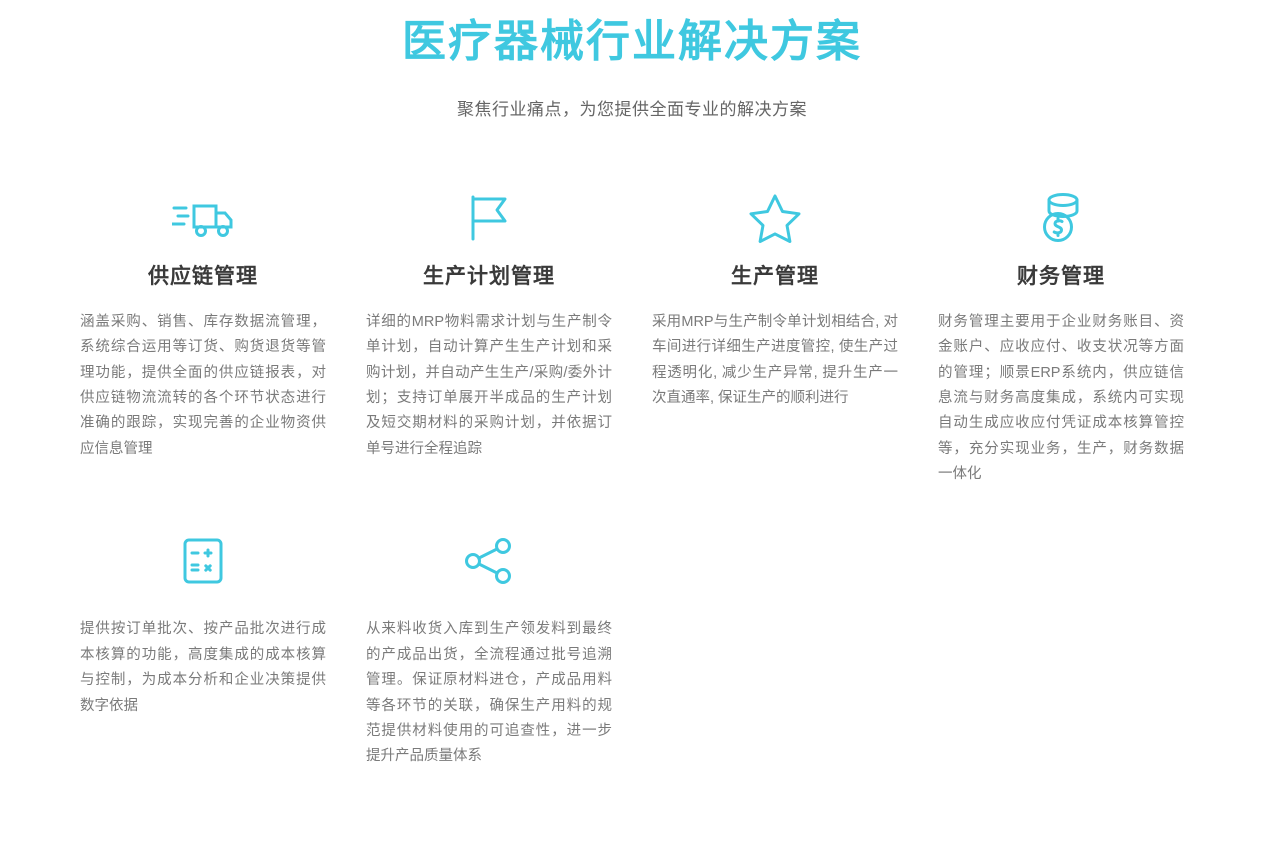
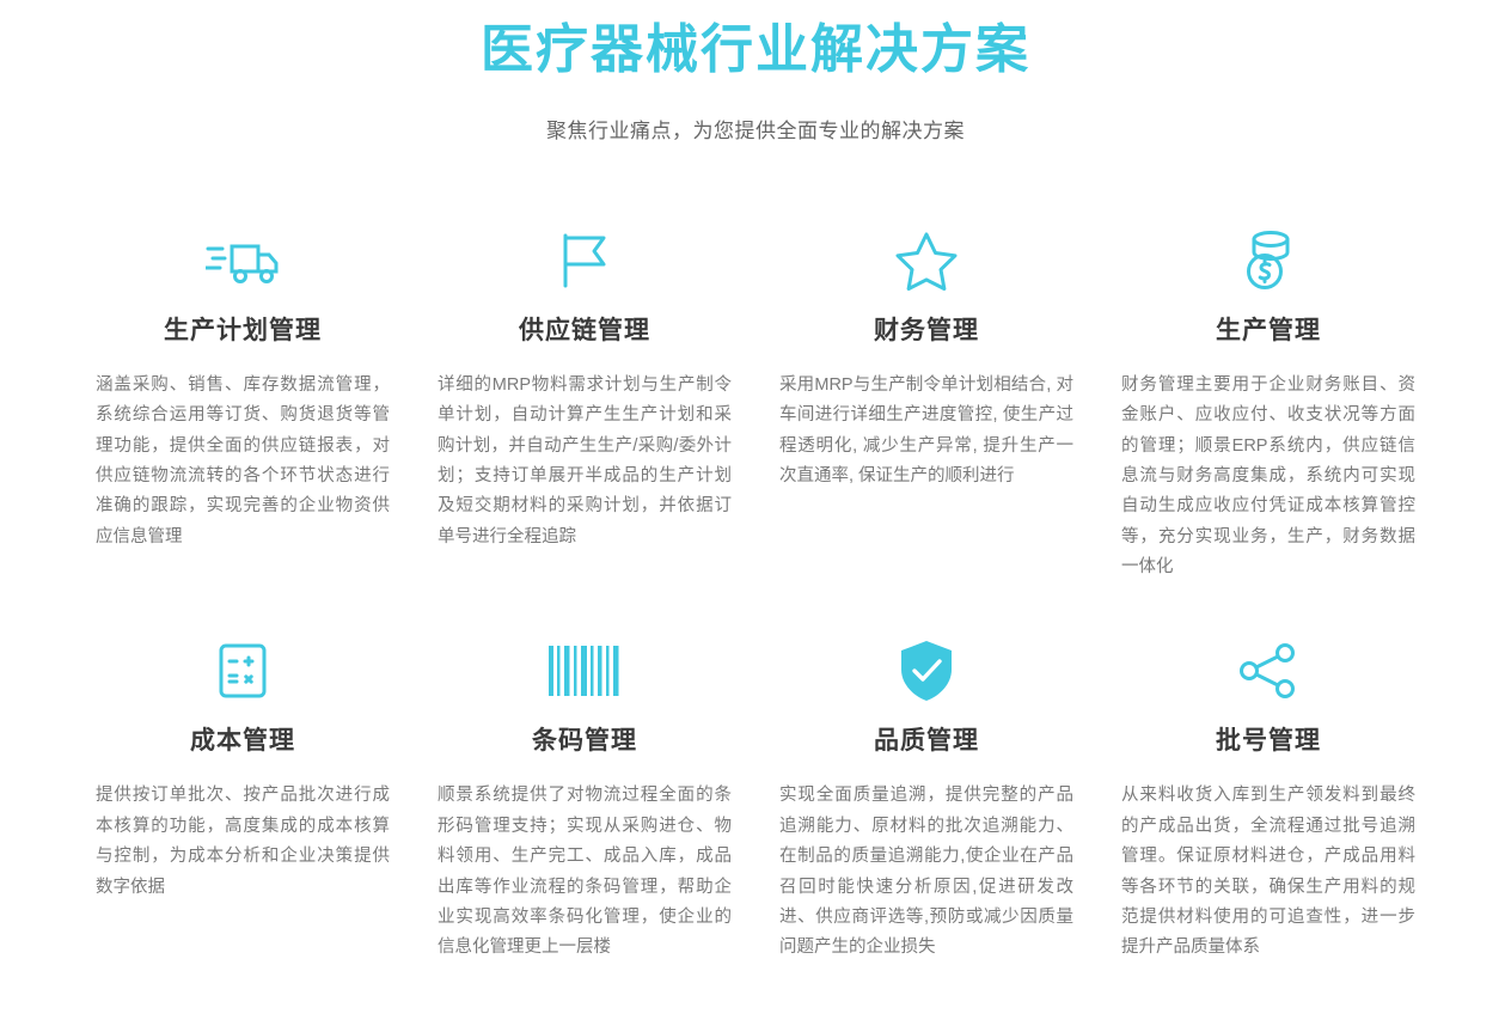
  医疗器械行业解决方案
  聚焦行业痛点，为您提供全面专业的解决方案
- 供应链管理
+ 生产计划管理
  涵盖采购、销售、库存数据流管理，系统综合运用等订货、购货退货等管理功能，提供全面的供应链报表，对供应链物流流转的各个环节状态进行准确的跟踪，实现完善的企业物资供应信息管理
- 生产计划管理
+ 供应链管理
  详细的MRP物料需求计划与生产制令单计划，自动计算产生生产计划和采购计划，并自动产生生产/采购/委外计划；支持订单展开半成品的生产计划及短交期材料的采购计划，并依据订单号进行全程追踪
- 生产管理
+ 财务管理
  采用MRP与生产制令单计划相结合, 对车间进行详细生产进度管控, 使生产过程透明化, 减少生产异常, 提升生产一次直通率, 保证生产的顺利进行
- 财务管理
+ 生产管理
  财务管理主要用于企业财务账目、资金账户、应收应付、收支状况等方面的管理；顺景ERP系统内，供应链信息流与财务高度集成，系统内可实现自动生成应收应付凭证成本核算管控等，充分实现业务，生产，财务数据一体化
+ 成本管理
  提供按订单批次、按产品批次进行成本核算的功能，高度集成的成本核算与控制，为成本分析和企业决策提供数字依据
+ 条码管理
+ 顺景系统提供了对物流过程全面的条形码管理支持；实现从采购进仓、物料领用、生产完工、成品入库，成品出库等作业流程的条码管理，帮助企业实现高效率条码化管理，使企业的信息化管理更上一层楼
+ 品质管理
+ 实现全面质量追溯，提供完整的产品追溯能力、原材料的批次追溯能力、在制品的质量追溯能力,使企业在产品召回时能快速分析原因,促进研发改进、供应商评选等,预防或减少因质量问题产生的企业损失
+ 批号管理
  从来料收货入库到生产领发料到最终的产成品出货，全流程通过批号追溯管理。保证原材料进仓，产成品用料等各环节的关联，确保生产用料的规范提供材料使用的可追查性，进一步提升产品质量体系
